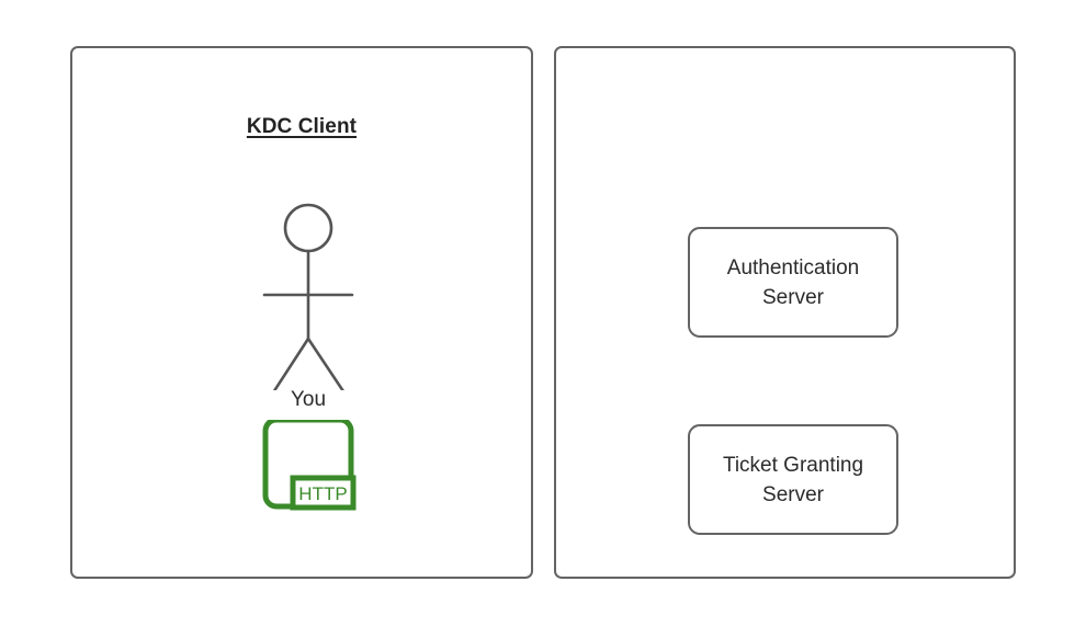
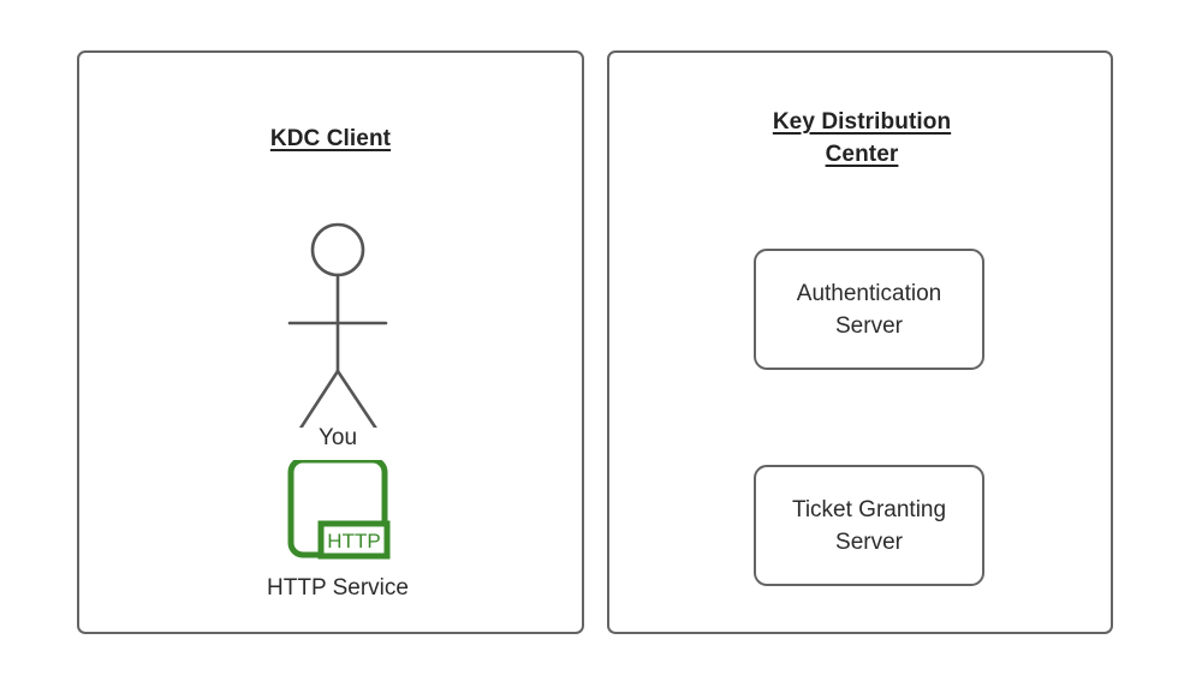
  KDC Client
  You
  HTTP
+ HTTP Service
+ Key Distribution
+ Center
  Authentication
  Server
  Ticket Granting
  Server
